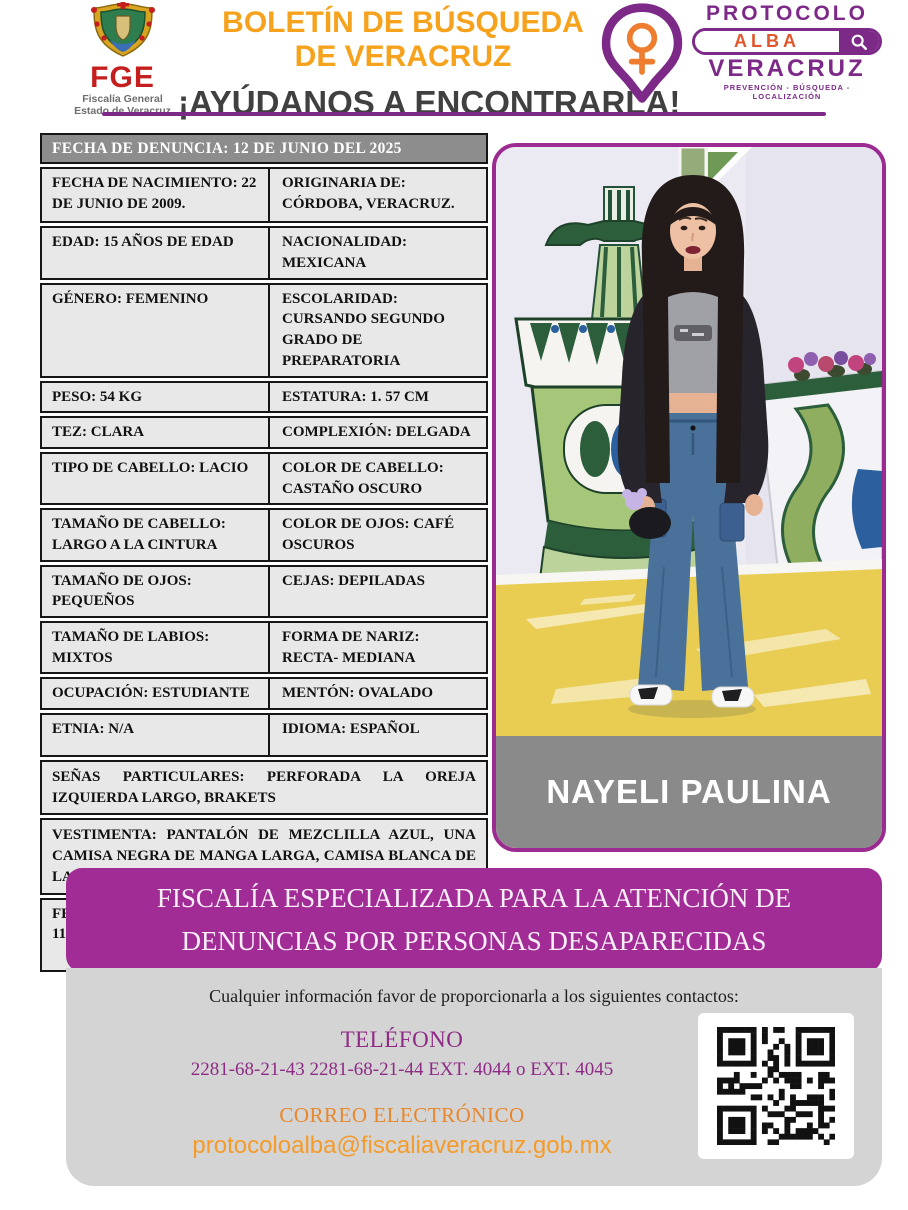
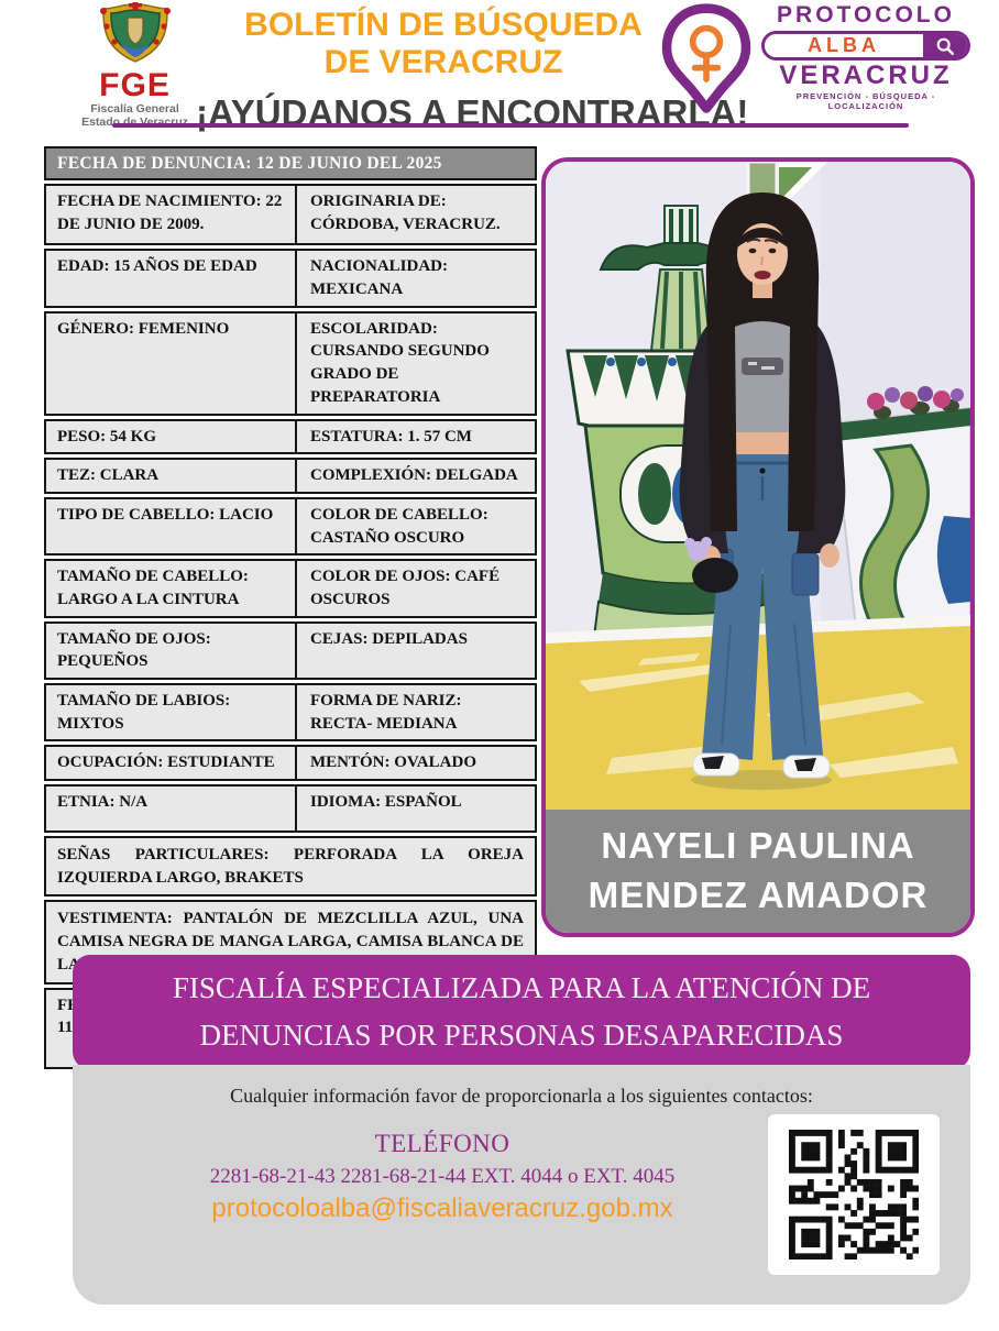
  FGE
  Fiscalía General
  BOLETÍN DE BÚSQUEDA
  DE VERACRUZ
  ¡AYÚDANOS A ENCONTRAR
  PROTOCOLO
  ALBA
  VERACRUZ
  PREVENCIÓN - BÚSQUEDA - LOCALIZACIÓN
  FECHA DE DENUNCIA: 12 DE JUNIO DEL 2025
  FECHA DE NACIMIENTO: 22 DE JUNIO DE 2009.
  ORIGINARIA DE: CÓRDOBA, VERACRUZ.
  EDAD: 15 AÑOS DE EDAD
  NACIONALIDAD: MEXICANA
  GÉNERO: FEMENINO
  ESCOLARIDAD: CURSANDO SEGUNDO GRADO DE PREPARATORIA
  PESO: 54 KG
  ESTATURA: 1. 57 CM
  TEZ: CLARA
  COMPLEXIÓN: DELGADA
  TIPO DE CABELLO: LACIO
  COLOR DE CABELLO: CASTAÑO OSCURO
  TAMAÑO DE CABELLO: LARGO A LA CINTURA
  COLOR DE OJOS: CAFÉ OSCUROS
  TAMAÑO DE OJOS: PEQUEÑOS
  CEJAS: DEPILADAS
  TAMAÑO DE LABIOS: MIXTOS
  FORMA DE NARIZ: RECTA- MEDIANA
  OCUPACIÓN: ESTUDIANTE
  MENTÓN: OVALADO
  ETNIA: N/A
  IDIOMA: ESPAÑOL
  SEÑAS PARTICULARES: PERFORADA LA OREJA IZQUIERDA LARGO, BRAKETS
  VESTIMENTA: PANTALÓN DE MEZCLILLA AZUL, UNA CAMISA NEGRA DE MANGA LARGA, CAMISA BLANCA DE L
  NAYELI PAULINA
+ MENDEZ AMADOR
  FISCALÍA ESPECIALIZADA PARA LA ATENCIÓN DE
  DENUNCIAS POR PERSONAS DESAPARECIDAS
  Cualquier información favor de proporcionarla a los siguientes contactos:
  TELÉFONO
  2281-68-21-43 2281-68-21-44 EXT. 4044 o EXT. 4045
- CORREO ELECTRÓNICO
  protocoloalba@fiscaliaveracruz.gob.mx
